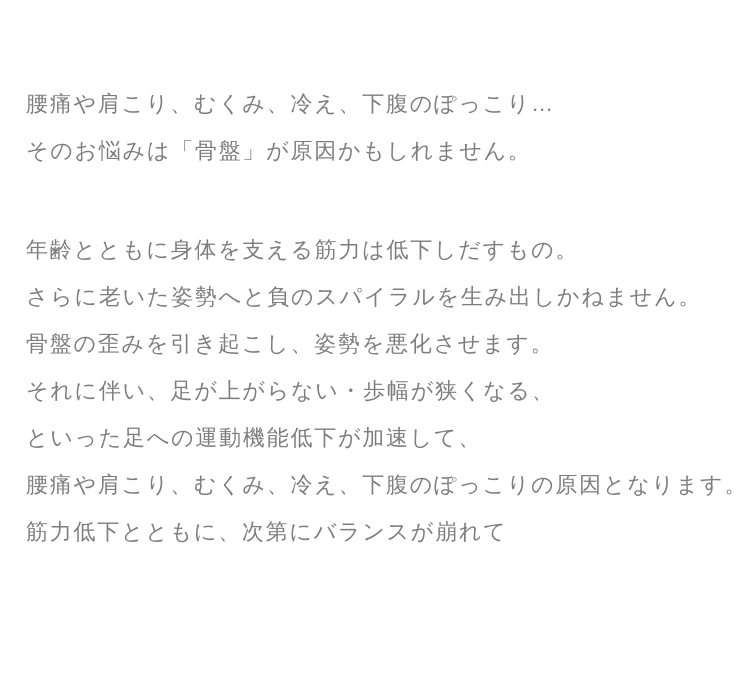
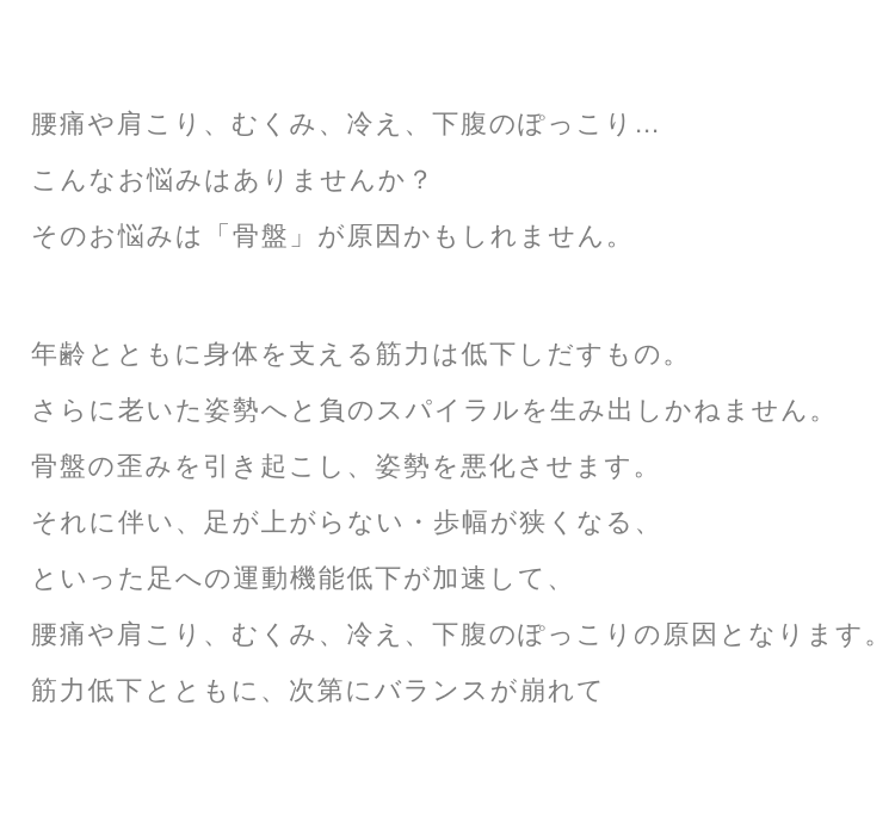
  腰痛や肩こり、むくみ、冷え、下腹のぽっこり…
+ こんなお悩みはありませんか？
  そのお悩みは「骨盤」が原因かもしれません。
  年齢とともに身体を支える筋力は低下しだすもの。
  さらに老いた姿勢へと負のスパイラルを生み出しかねません。
  骨盤の歪みを引き起こし、姿勢を悪化させます。
  それに伴い、足が上がらない・歩幅が狭くなる、
  といった足への運動機能低下が加速して、
  腰痛や肩こり、むくみ、冷え、下腹のぽっこりの原因となります。
  筋力低下とともに、次第にバランスが崩れて
